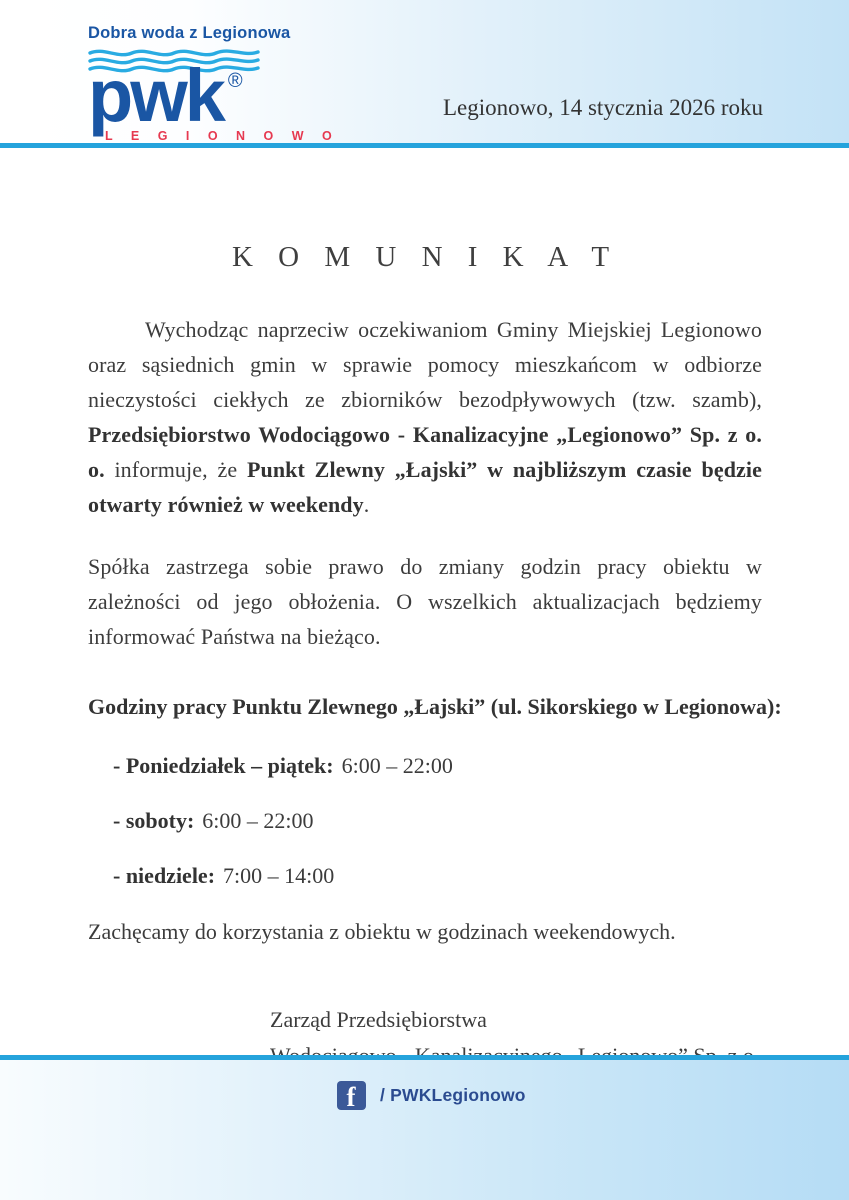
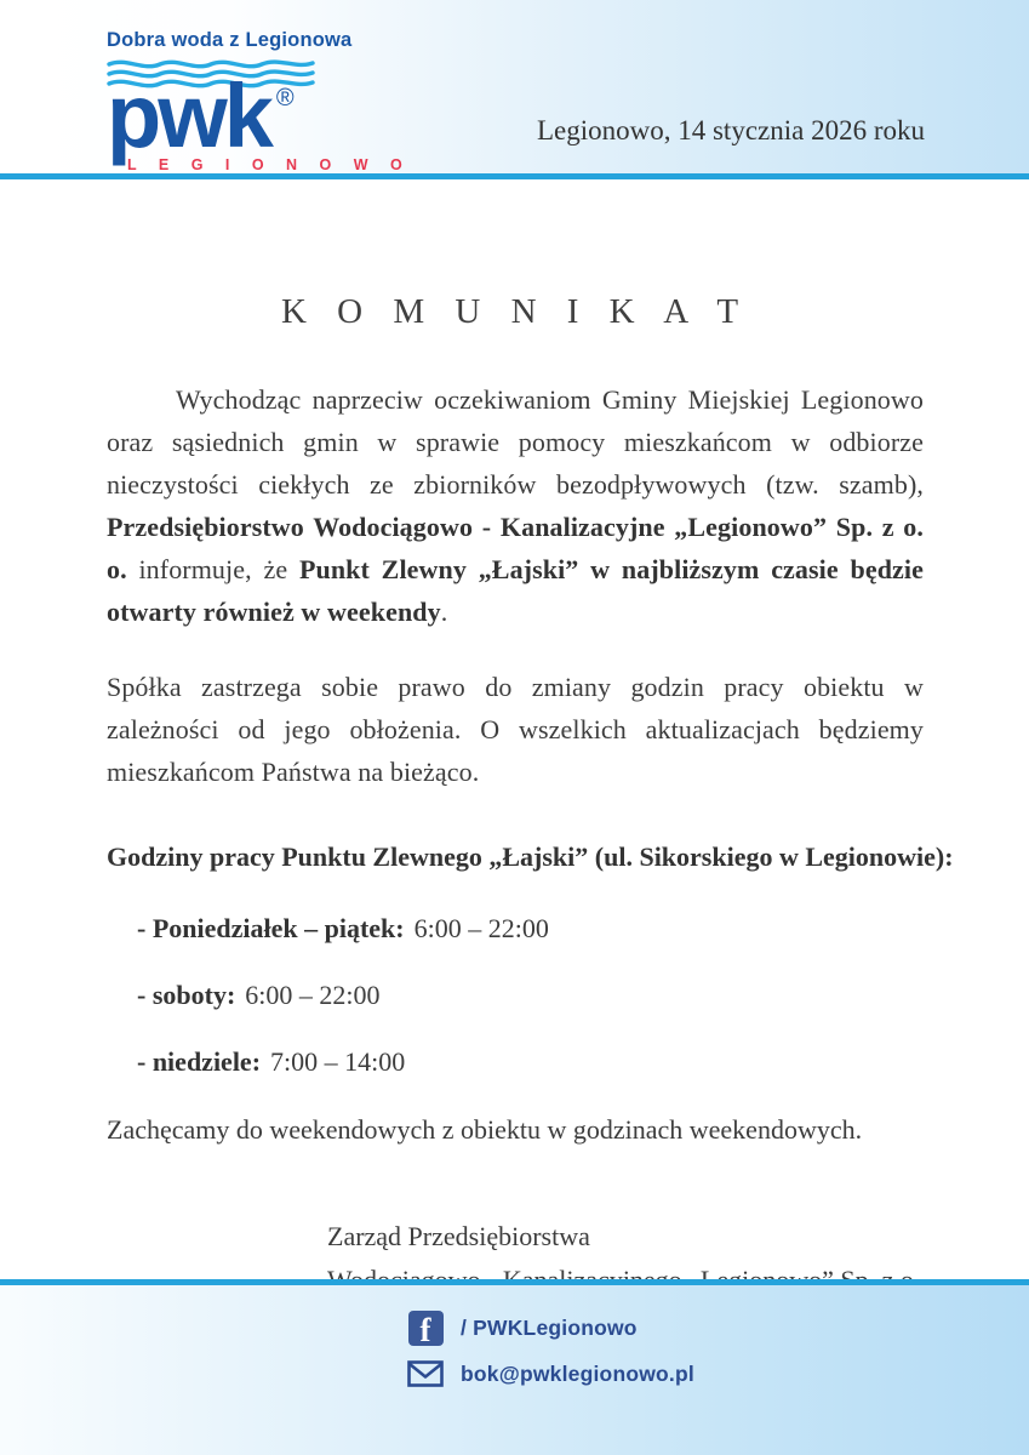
  Dobra woda z Legionowa
  pwk ®
  L E G I O N O W O
  Legionowo, 14 stycznia 2026 roku
  K O M U N I K A T
  Wychodząc naprzeciw oczekiwaniom Gminy Miejskiej Legionowo oraz sąsiednich gmin w sprawie pomocy mieszkańcom w odbiorze nieczystości ciekłych ze zbiorników bezodpływowych (tzw. szamb), Przedsiębiorstwo Wodociągowo - Kanalizacyjne „Legionowo” Sp. z o. o. informuje, że Punkt Zlewny „Łajski” w najbliższym czasie będzie otwarty również w weekendy.
- Spółka zastrzega sobie prawo do zmiany godzin pracy obiektu w zależności od jego obłożenia. O wszelkich aktualizacjach będziemy informować Państwa na bieżąco.
+ Spółka zastrzega sobie prawo do zmiany godzin pracy obiektu w zależności od jego obłożenia. O wszelkich aktualizacjach będziemy mieszkańcom Państwa na bieżąco.
- Godziny pracy Punktu Zlewnego „Łajski” (ul. Sikorskiego w Legionowa):
+ Godziny pracy Punktu Zlewnego „Łajski” (ul. Sikorskiego w Legionowie):
  - Poniedziałek – piątek: 6:00 – 22:00
  - soboty: 6:00 – 22:00
  - niedziele: 7:00 – 14:00
- Zachęcamy do korzystania z obiektu w godzinach weekendowych.
+ Zachęcamy do weekendowych z obiektu w godzinach weekendowych.
  Zarząd Przedsiębiorstwa
  f
  / PWKLegionowo
+ bok@pwklegionowo.pl
